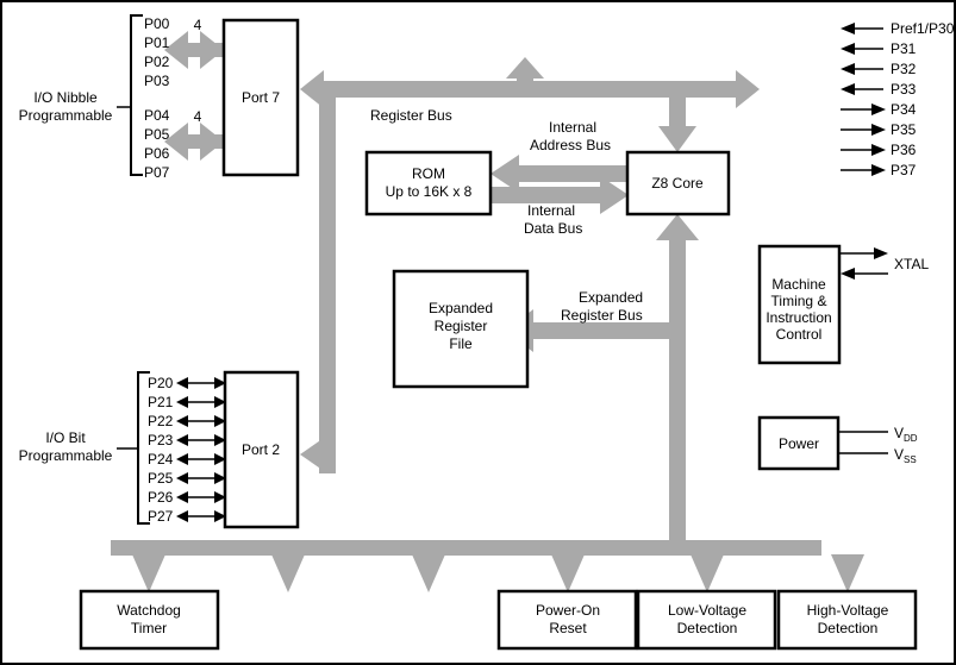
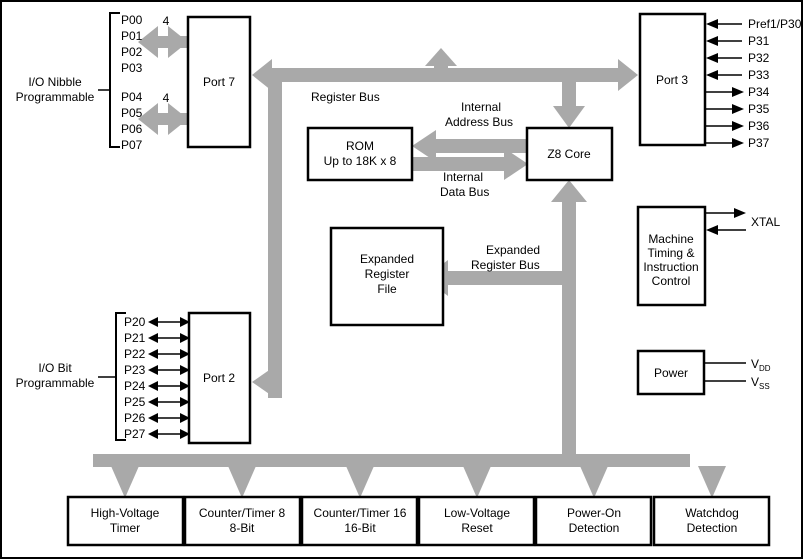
  Port 7
  Port 2
+ Port 3
  ROM
- Up to 16K x 8
+ Up to 18K x 8
  Z8 Core
  Expanded
  Register
  File
  Machine
  Timing &
  Instruction
  Control
  Power
  Register Bus
  Internal
  Address Bus
  Internal
  Data Bus
  Expanded
  Register Bus
  P00
  P01
  P02
  P03
  P04
  P05
  P06
  P07
  4
  4
  I/O Nibble
  Programmable
  P20
  P21
  P22
  P23
  P24
  P25
  P26
  P27
  I/O Bit
  Programmable
  Pref1/P30
  P31
  P32
  P33
  P34
  P35
  P36
  P37
  XTAL
  VDD
  VSS
- Watchdog
+ High-Voltage
  Timer
+ Counter/Timer 8
+ 8-Bit
+ Counter/Timer 16
+ 16-Bit
- Power-On
+ Low-Voltage
  Reset
- Low-Voltage
+ Power-On
  Detection
- High-Voltage
+ Watchdog
  Detection
